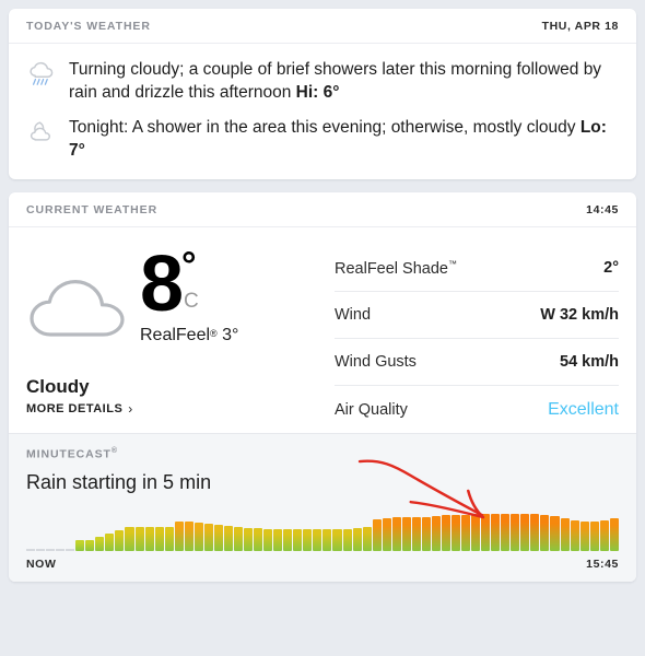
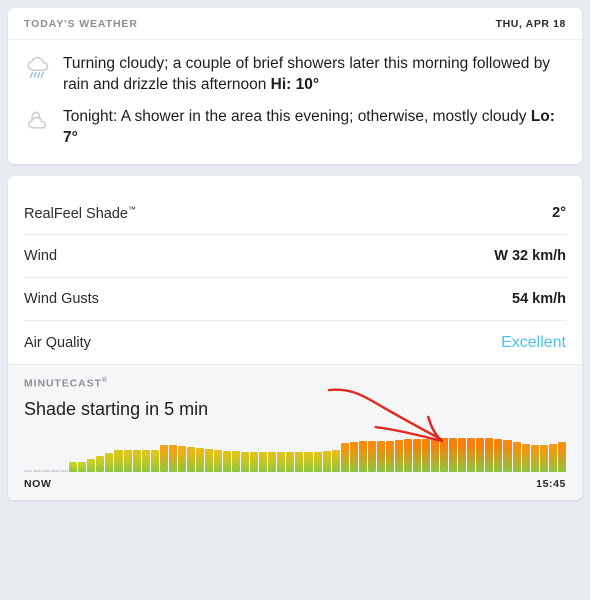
  TODAY'S WEATHER
  THU, APR 18
- Turning cloudy; a couple of brief showers later this morning followed by rain and drizzle this afternoon Hi: 6°
+ Turning cloudy; a couple of brief showers later this morning followed by rain and drizzle this afternoon Hi: 10°
  Tonight: A shower in the area this evening; otherwise, mostly cloudy Lo: 7°
- CURRENT WEATHER
- 14:45
- 8
- °
- C
- RealFeel® 3°
- Cloudy
- MORE DETAILS
- ›
  RealFeel Shade™
  2°
  Wind
  W 32 km/h
  Wind Gusts
  54 km/h
  Air Quality
  Excellent
  MINUTECAST
- Rain starting in 5 min
+ Shade starting in 5 min
  NOW
  15:45
